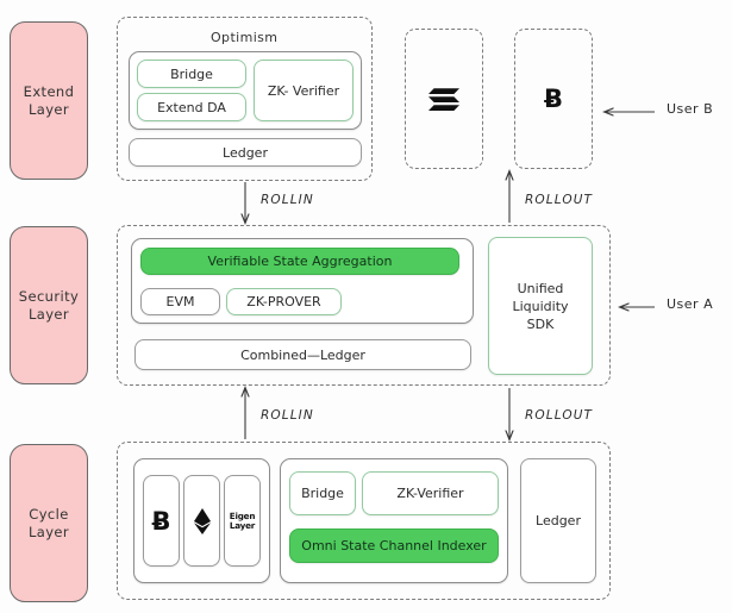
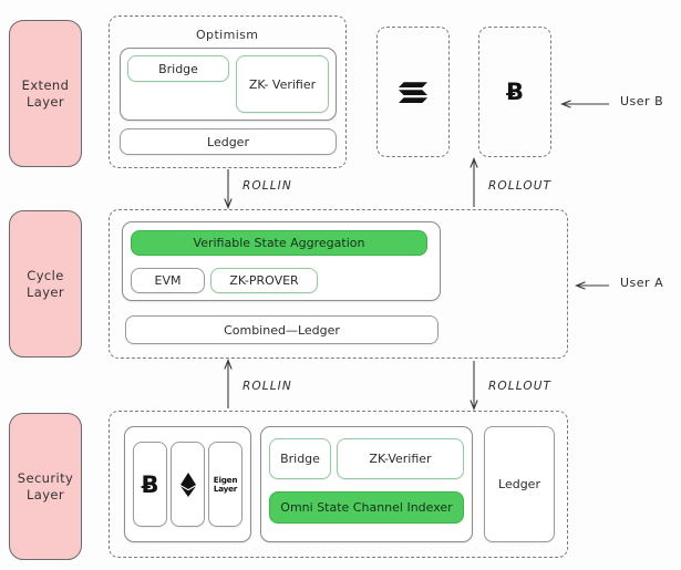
  Extend
  Layer
- Security
+ Cycle
  Layer
- Cycle
+ Security
  Layer
  Optimism
  Bridge
- Extend DA
  ZK- Verifier
  Ledger
  Ƀ
  Verifiable State Aggregation
  EVM
  ZK-PROVER
  Combined—Ledger
- Unified
- Liquidity
- SDK
  Ƀ
  Eigen
  Layer
  Bridge
  ZK-Verifier
  Omni State Channel Indexer
  Ledger
  ROLLIN
  ROLLOUT
  ROLLIN
  ROLLOUT
  User B
  User A
